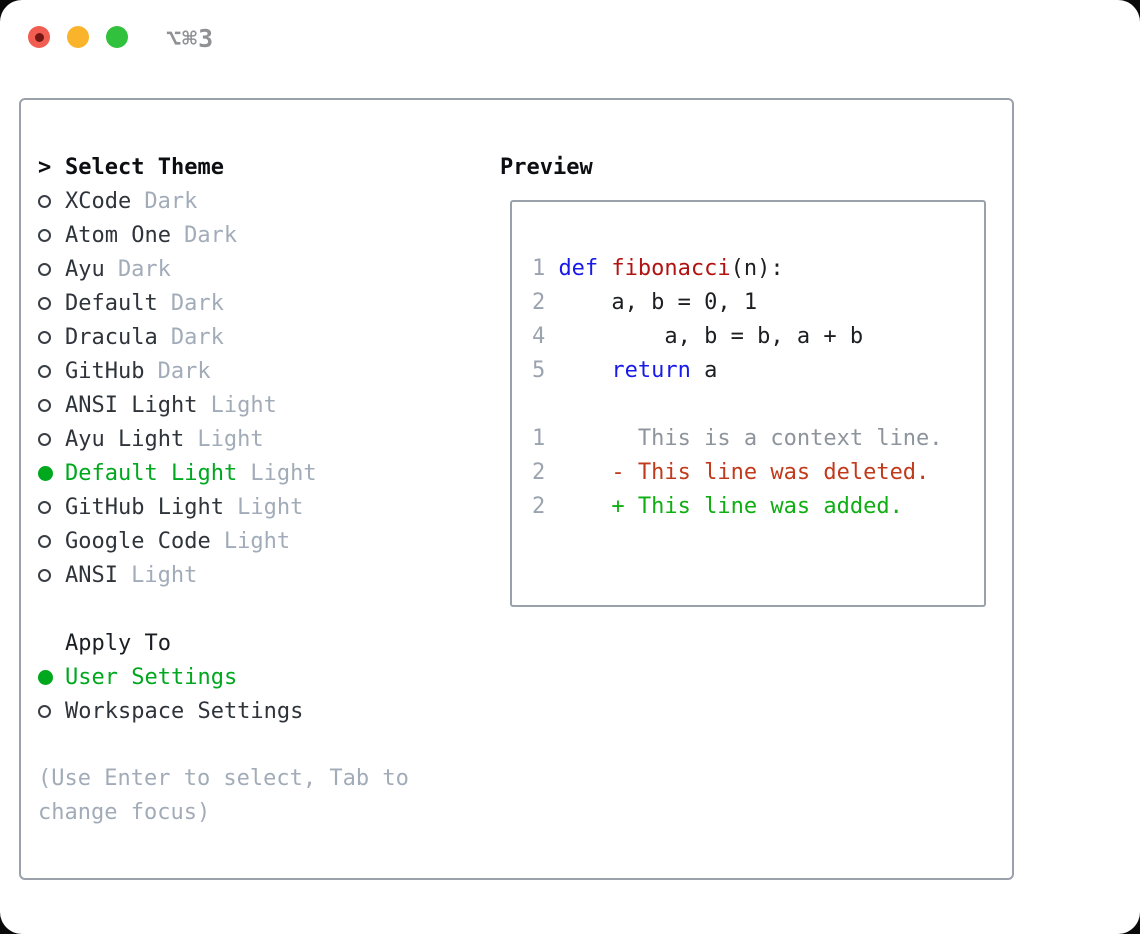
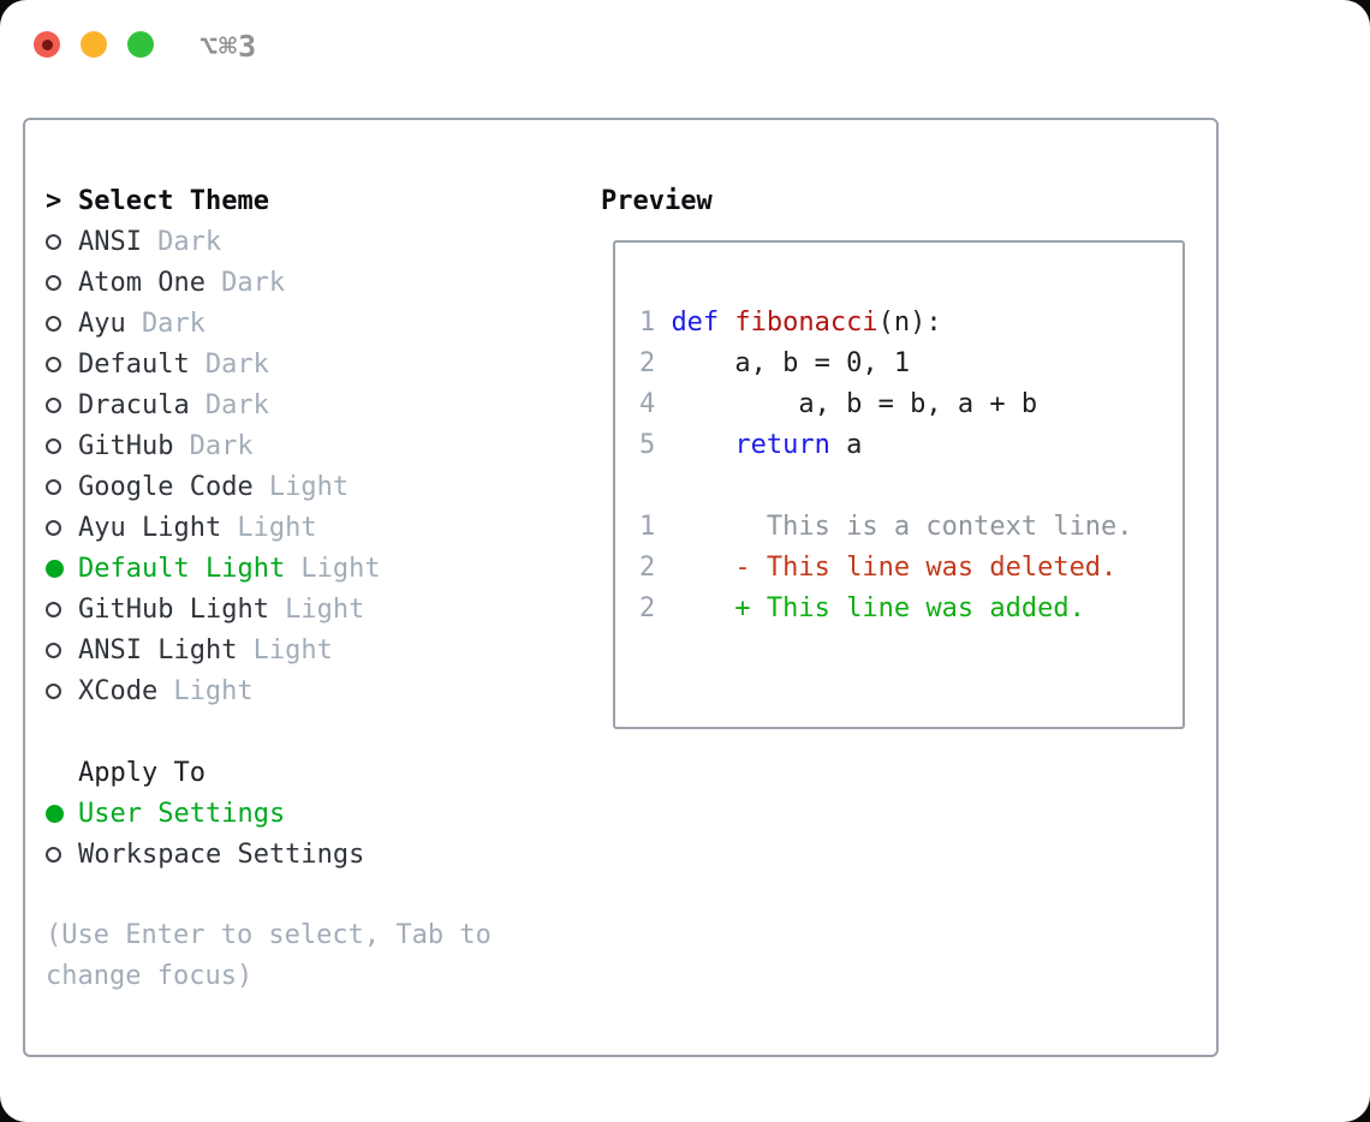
  ⌥⌘3
  >
  Select Theme
- XCode
+ ANSI
  Dark
  Atom One
  Dark
  Ayu
  Dark
  Default
  Dark
  Dracula
  Dark
  GitHub
  Dark
- ANSI Light
+ Google Code
  Light
  Ayu Light
  Light
  Default Light
  Light
  GitHub Light
  Light
- Google Code
+ ANSI Light
  Light
- ANSI
+ XCode
  Light
  Apply To
  User Settings
  Workspace Settings
  (Use Enter to select, Tab to change focus)
  Preview
  1
  def fibonacci(n):
  2
  a, b = 0, 1
  4
  a, b = b, a + b
  5
  return a
  1
  This is a context line.
  2
  - This line was deleted.
  2
  + This line was added.
